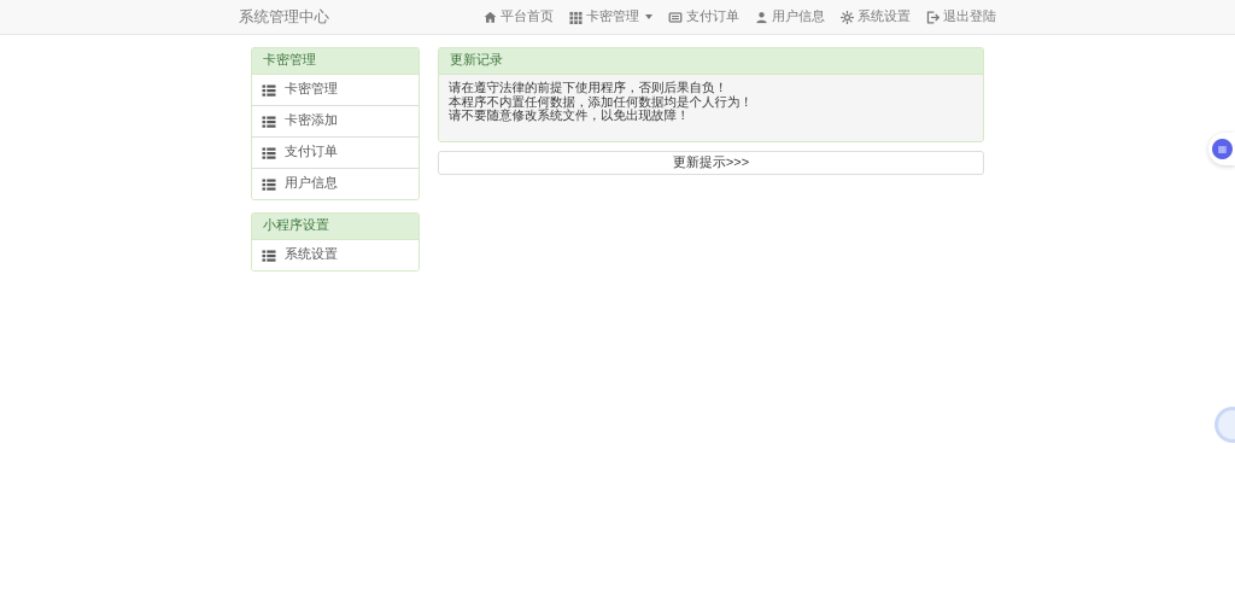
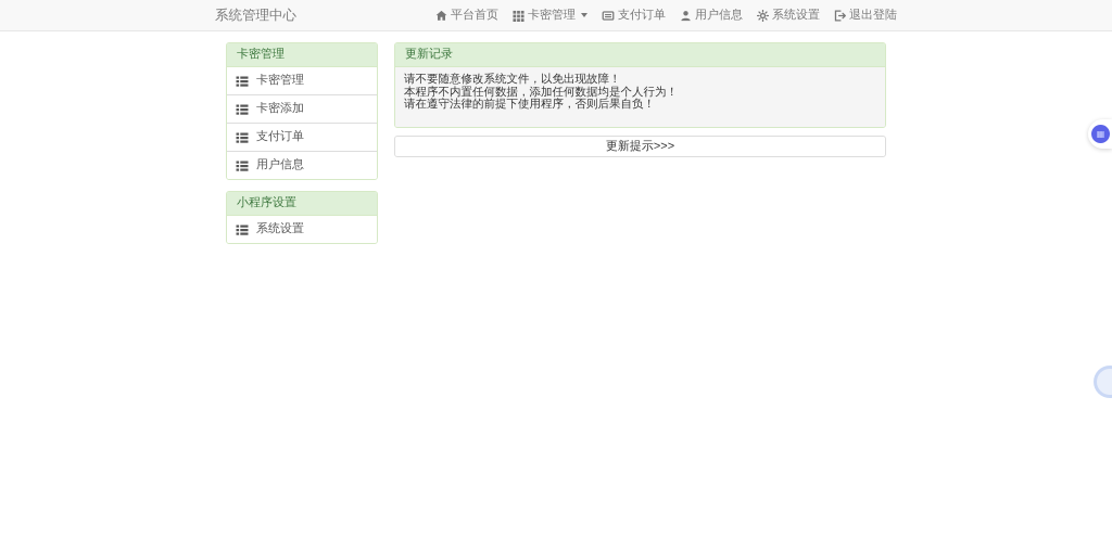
  系统管理中心
  平台首页
  卡密管理
  支付订单
  用户信息
  系统设置
  退出登陆
  卡密管理
  卡密管理
  卡密添加
  支付订单
  用户信息
  小程序设置
  系统设置
  更新记录
- 请在遵守法律的前提下使用程序，否则后果自负！
+ 请不要随意修改系统文件，以免出现故障！
  本程序不内置任何数据，添加任何数据均是个人行为！
- 请不要随意修改系统文件，以免出现故障！
+ 请在遵守法律的前提下使用程序，否则后果自负！
  更新提示>>>
  ▦
